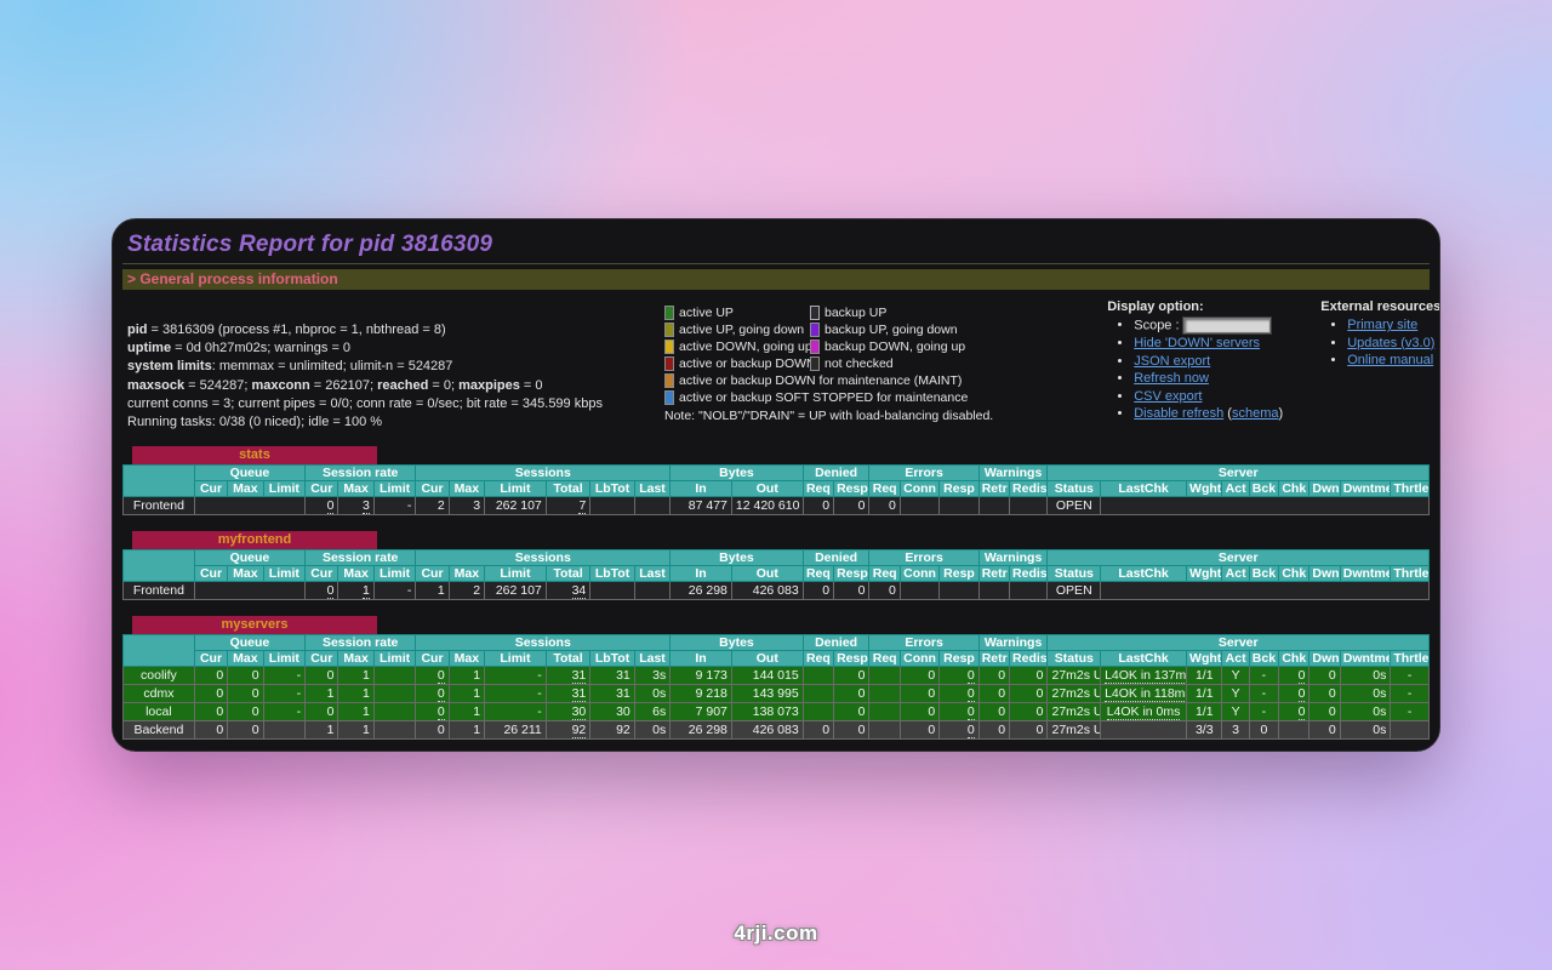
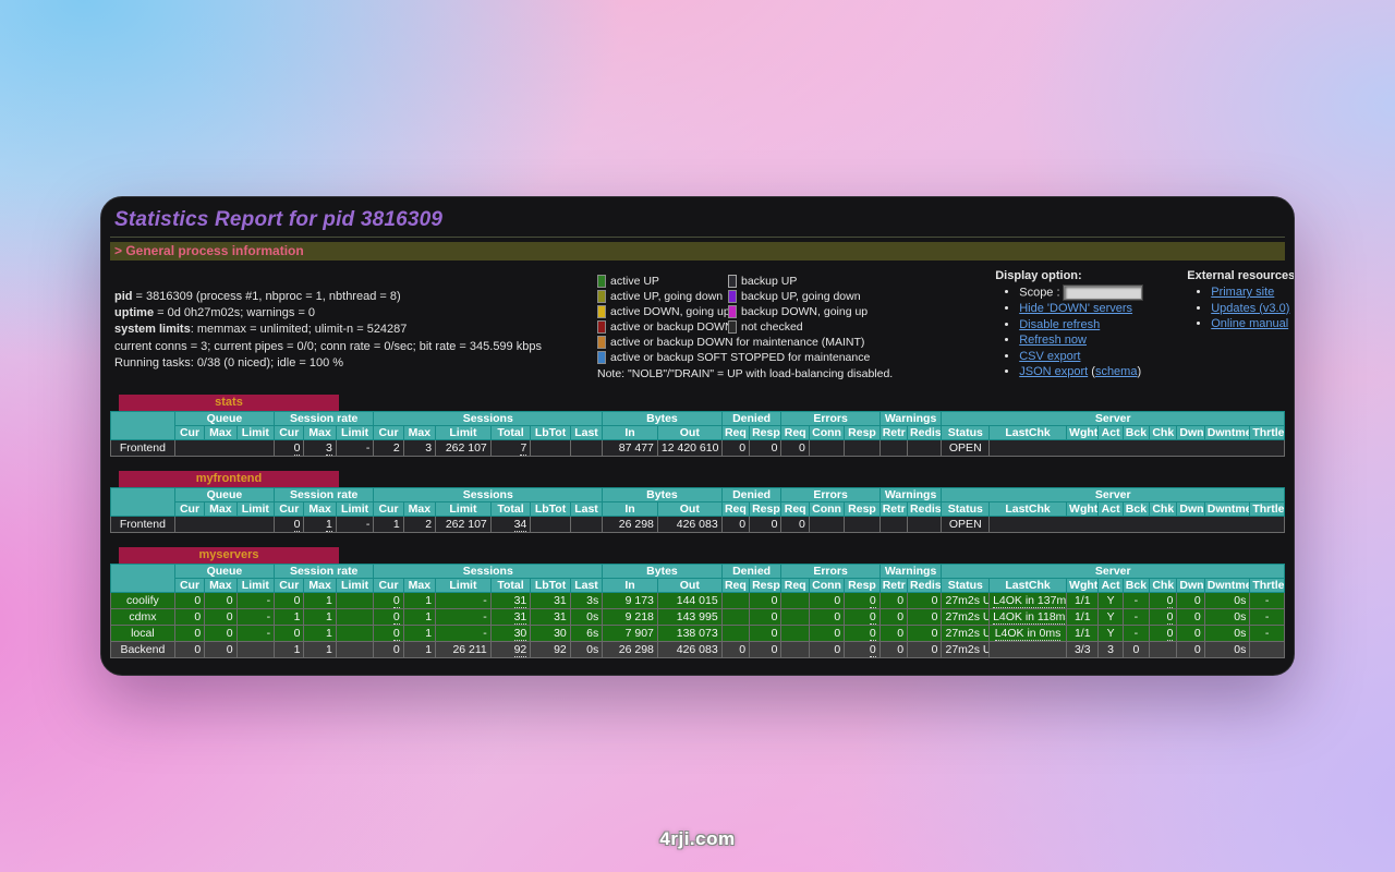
  Statistics Report for pid 3816309
  > General process information
  pid = 3816309 (process #1, nbproc = 1, nbthread = 8)
  uptime = 0d 0h27m02s; warnings = 0
  system limits: memmax = unlimited; ulimit-n = 524287
- maxsock = 524287; maxconn = 262107; reached = 0; maxpipes = 0
  current conns = 3; current pipes = 0/0; conn rate = 0/sec; bit rate = 345.599 kbps
  Running tasks: 0/38 (0 niced); idle = 100 %
  active UP
  backup UP
  active UP, going down
  backup UP, going down
  active DOWN, going up
  backup DOWN, going up
  active or backup DOW
  not checked
  active or backup DOWN for maintenance (MAINT)
  active or backup SOFT STOPPED for maintenance
  Note: "NOLB"/"DRAIN" = UP with load-balancing disabled.
  Display option:
  Scope :
  Hide 'DOWN' servers
- JSON export
+ Disable refresh
  Refresh now
  CSV export
- Disable refresh (schema)
+ JSON export (schema)
  External resources
  Primary site
  Updates (v3.0)
  Online manual
  stats
  	Queue	Session rate	Sessions	Bytes	Denied	Errors	Warnings	Server
  Cur	Max	Limit	Cur	Max	Limit	Cur	Max	Limit	Total	LbTot	Last	In	Out	Req	Resp	Req	Conn	Resp	Retr	Redis	Status	LastChk	Wght	Act	Bck	Chk	Dwn	Dwntme	Thrtle
  Frontend		0	3	-	2	3	262 107	7			87 477	12 420 610	0	0	0					OPEN
  myfrontend
  	Queue	Session rate	Sessions	Bytes	Denied	Errors	Warnings	Server
  Cur	Max	Limit	Cur	Max	Limit	Cur	Max	Limit	Total	LbTot	Last	In	Out	Req	Resp	Req	Conn	Resp	Retr	Redis	Status	LastChk	Wght	Act	Bck	Chk	Dwn	Dwntme	Thrtle
  Frontend		0	1	-	1	2	262 107	34			26 298	426 083	0	0	0					OPEN
  myservers
  	Queue	Session rate	Sessions	Bytes	Denied	Errors	Warnings	Server
  Cur	Max	Limit	Cur	Max	Limit	Cur	Max	Limit	Total	LbTot	Last	In	Out	Req	Resp	Req	Conn	Resp	Retr	Redis	Status	LastChk	Wght	Act	Bck	Chk	Dwn	Dwntme	Thrtle
  coolify	0	0	-	0	1		0	1	-	31	31	3s	9 173	144 015		0		0	0	0	0	27m2s U	L4OK in 137m	1/1	Y	-	0	0	0s	-
  cdmx	0	0	-	1	1		0	1	-	31	31	0s	9 218	143 995		0		0	0	0	0	27m2s U	L4OK in 118m	1/1	Y	-	0	0	0s	-
  local	0	0	-	0	1		0	1	-	30	30	6s	7 907	138 073		0		0	0	0	0	27m2s U	L4OK in 0ms	1/1	Y	-	0	0	0s	-
  Backend	0	0		1	1		0	1	26 211	92	92	0s	26 298	426 083	0	0		0	0	0	0	27m2s U		3/3	3	0		0	0s
  4rji.com
